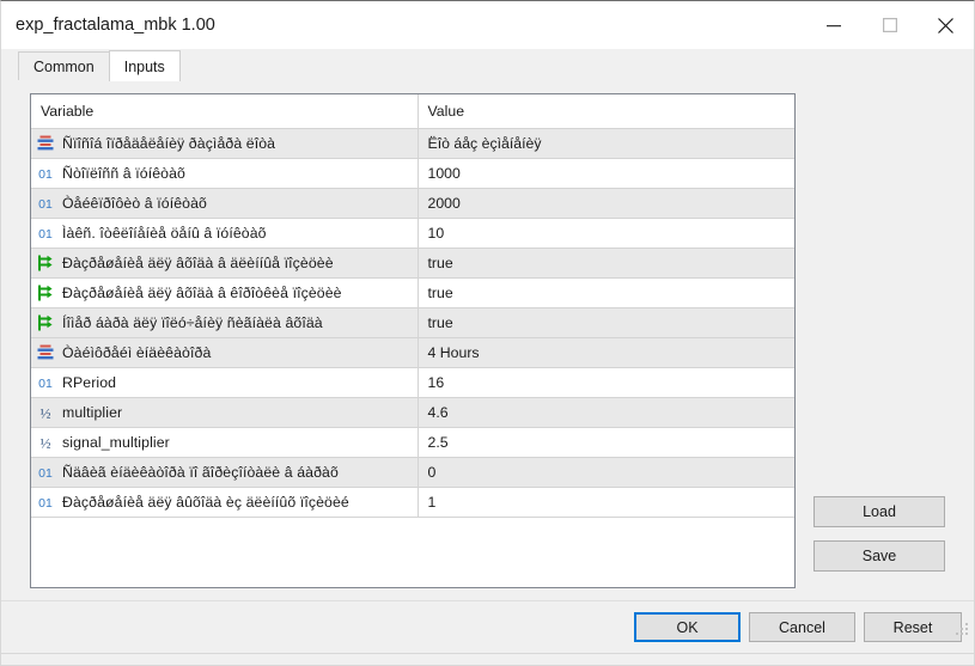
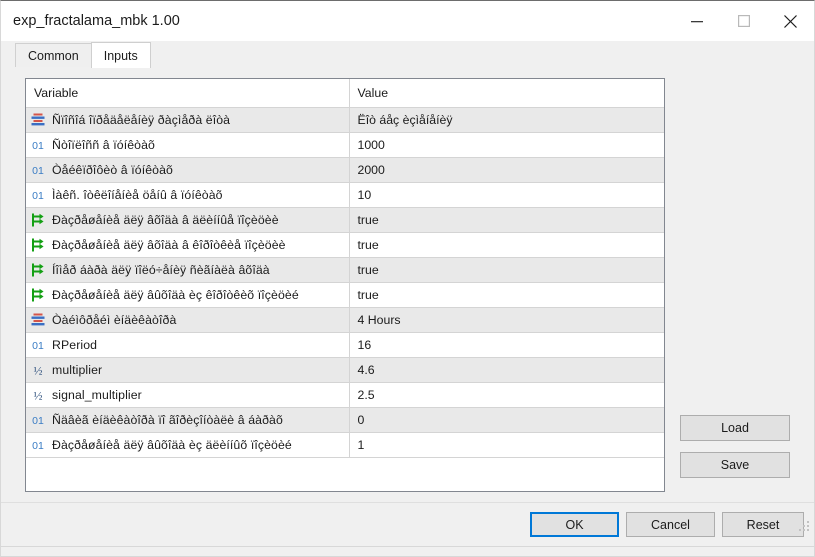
  exp_fractalama_mbk 1.00
  Common
  Inputs
  Variable	Value
  Ñïîñîá îïðåäåëåíèÿ ðàçìåðà ëîòà	Ëîò áåç èçìåíåíèÿ
  01 Ñòîïëîññ â ïóíêòàõ	1000
  01 Òåéêïðîôèò â ïóíêòàõ	2000
  01 Ìàêñ. îòêëîíåíèå öåíû â ïóíêòàõ	10
  Ðàçðåøåíèå äëÿ âõîäà â äëèííûå ïîçèöèè	true
  Ðàçðåøåíèå äëÿ âõîäà â êîðîòêèå ïîçèöèè	true
  Íîìåð áàðà äëÿ ïîëó÷åíèÿ ñèãíàëà âõîäà	true
+ Ðàçðåøåíèå äëÿ âûõîäà èç êîðîòêèõ ïîçèöèé	true
  Òàéìôðåéì èíäèêàòîðà	4 Hours
  01 RPeriod	16
  ½ multiplier	4.6
  ½ signal_multiplier	2.5
  01 Ñäâèã èíäèêàòîðà ïî ãîðèçîíòàëè â áàðàõ	0
  01 Ðàçðåøåíèå äëÿ âûõîäà èç äëèííûõ ïîçèöèé	1
  Load
  Save
  OK
  Cancel
  Reset
